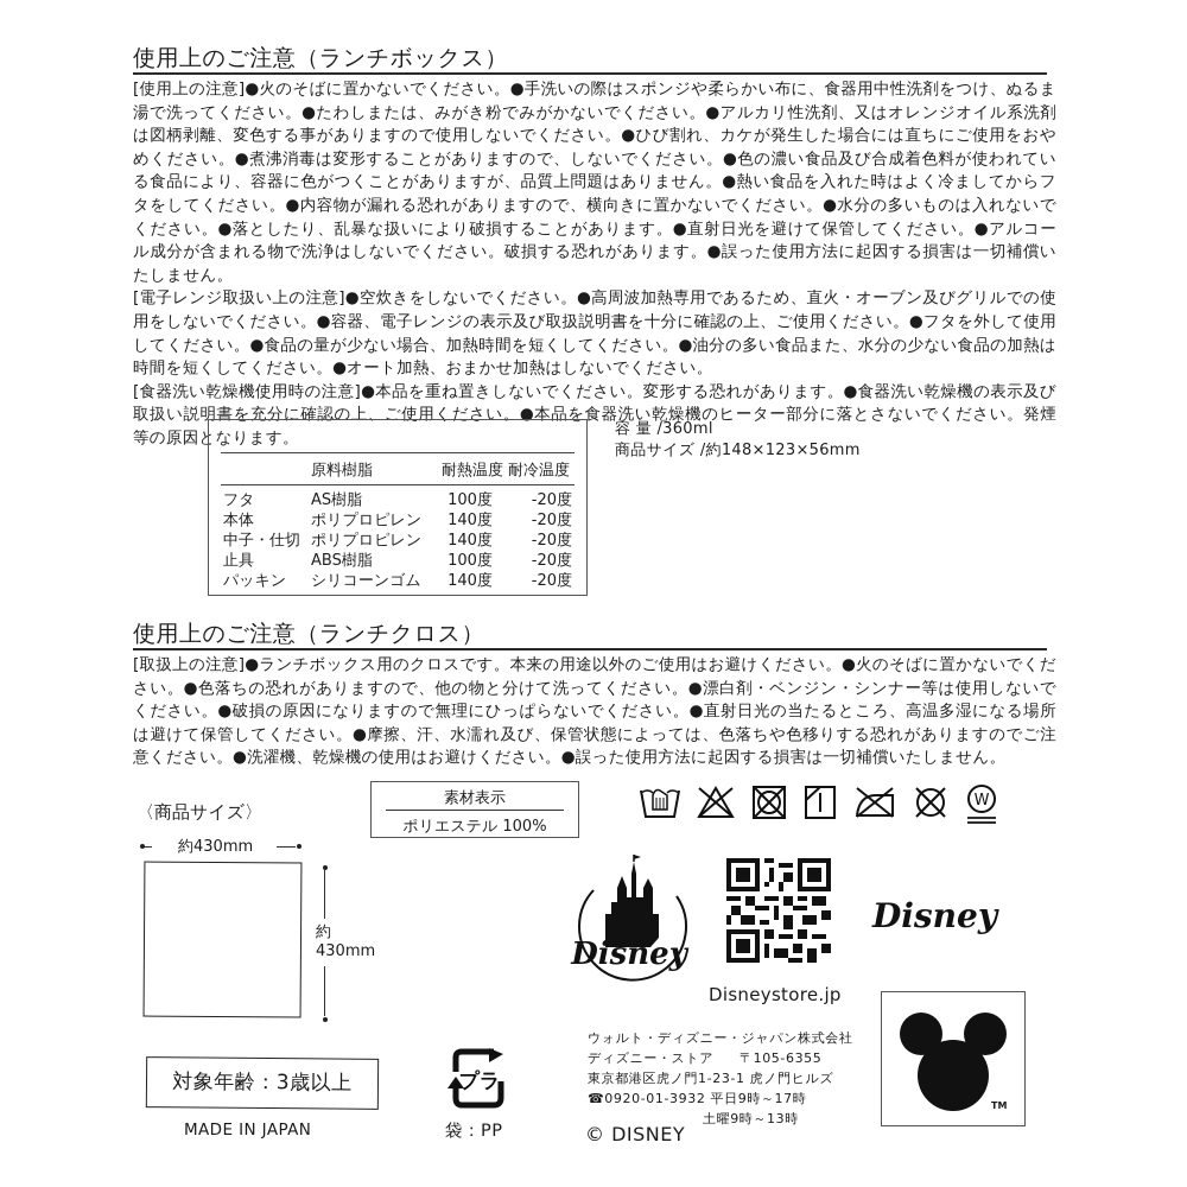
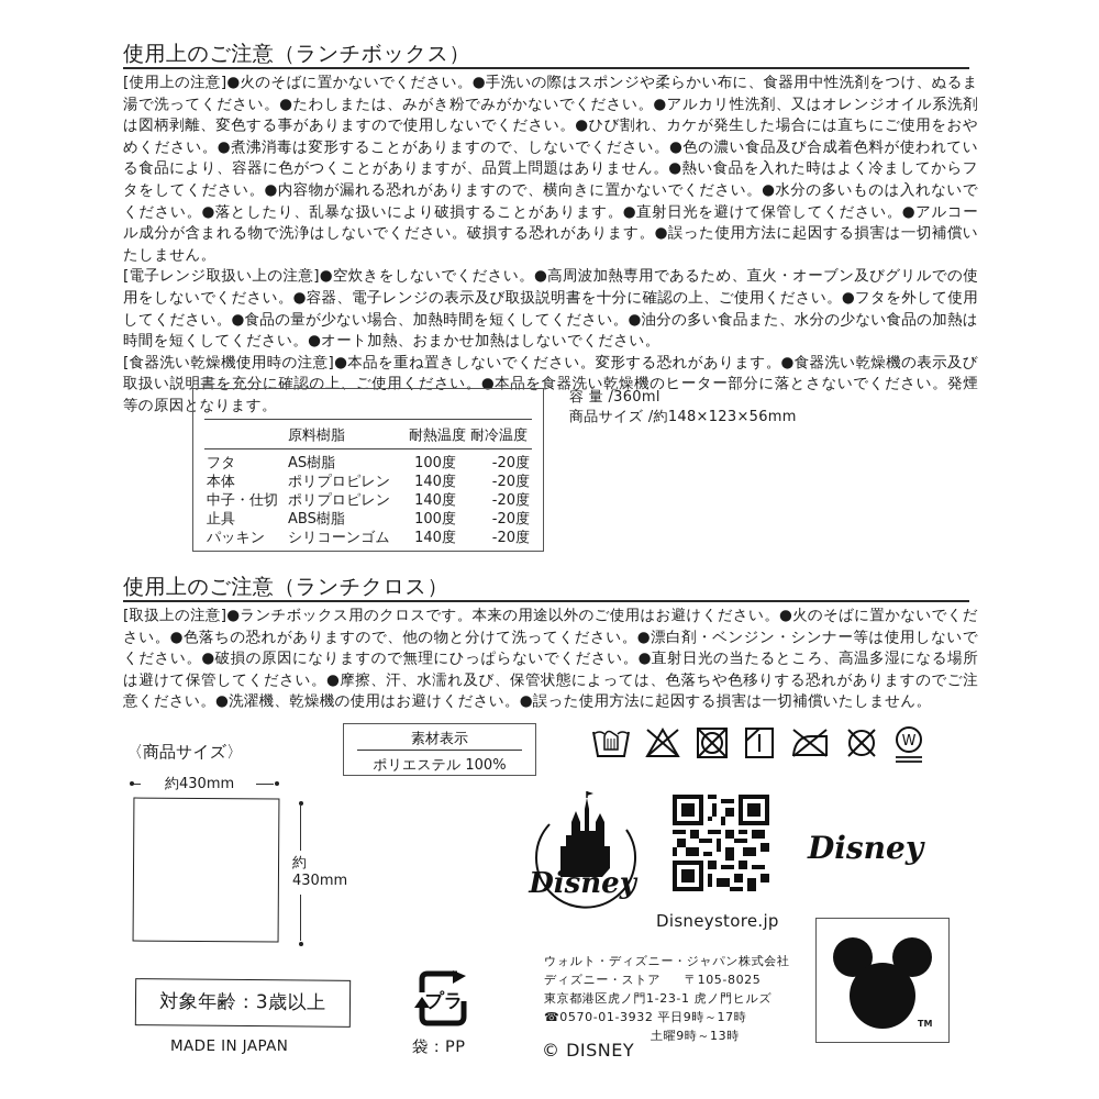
  使用上のご注意（ランチボックス）
  [使用上の注意]●火のそばに置かないでください。●手洗いの際はスポンジや柔らかい布に、食器用中性洗剤をつけ、ぬるま湯で洗ってください。●たわしまたは、みがき粉でみがかないでください。●アルカリ性洗剤、又はオレンジオイル系洗剤は図柄剥離、変色する事がありますので使用しないでください。●ひび割れ、カケが発生した場合には直ちにご使用をおやめください。●煮沸消毒は変形することがありますので、しないでください。●色の濃い食品及び合成着色料が使われている食品により、容器に色がつくことがありますが、品質上問題はありません。●熱い食品を入れた時はよく冷ましてからフタをしてください。●内容物が漏れる恐れがありますので、横向きに置かないでください。●水分の多いものは入れないでください。●落としたり、乱暴な扱いにより破損することがあります。●直射日光を避けて保管してください。●アルコール成分が含まれる物で洗浄はしないでください。破損する恐れがあります。●誤った使用方法に起因する損害は一切補償いたしません。
  [電子レンジ取扱い上の注意]●空炊きをしないでください。●高周波加熱専用であるため、直火・オーブン及びグリルでの使用をしないでください。●容器、電子レンジの表示及び取扱説明書を十分に確認の上、ご使用ください。●フタを外して使用してください。●食品の量が少ない場合、加熱時間を短くしてください。●油分の多い食品また、水分の少ない食品の加熱は時間を短くしてください。●オート加熱、おまかせ加熱はしないでください。
  [食器洗い乾燥機使用時の注意]●本品を重ね置きしないでください。変形する恐れがあります。●食器洗い乾燥機の表示及び取扱い説明書を充分に確認の上、ご使用ください。●本品を食器洗い乾燥機のヒーター部分に落とさないでください。発煙等の原因となります。
  原料樹脂
  耐熱温度
  耐冷温度
  フタ
  AS樹脂
  100度
  -20度
  本体
  ポリプロピレン
  140度
  -20度
  中子・仕切
  ポリプロピレン
  140度
  -20度
  止具
  ABS樹脂
  100度
  -20度
  パッキン
  シリコーンゴム
  140度
  -20度
  容 量 /360ml
  商品サイズ /約148×123×56mm
  使用上のご注意（ランチクロス）
  [取扱上の注意]●ランチボックス用のクロスです。本来の用途以外のご使用はお避けください。●火のそばに置かないでください。●色落ちの恐れがありますので、他の物と分けて洗ってください。●漂白剤・ベンジン・シンナー等は使用しないでください。●破損の原因になりますので無理にひっぱらないでください。●直射日光の当たるところ、高温多湿になる場所は避けて保管してください。●摩擦、汗、水濡れ及び、保管状態によっては、色落ちや色移りする恐れがありますのでご注意ください。●洗濯機、乾燥機の使用はお避けください。●誤った使用方法に起因する損害は一切補償いたしません。
  素材表示
  ポリエステル 100%
  W
  〈商品サイズ〉
  約430mm
  約
  430mm
  Disney
  Disney
  Disneystore.jp
  ウォルト・ディズニー・ジャパン株式会社
  ディズニー・ストア
- 〒105-6355
+ 〒105-8025
  東京都港区虎ノ門1-23-1 虎ノ門ヒルズ
- ☎0920-01-3932 平日9時～17時
+ ☎0570-01-3932 平日9時～17時
  土曜9時～13時
  © DISNEY
  TM
  対象年齢：3歳以上
  MADE IN JAPAN
  プラ
  袋：PP
